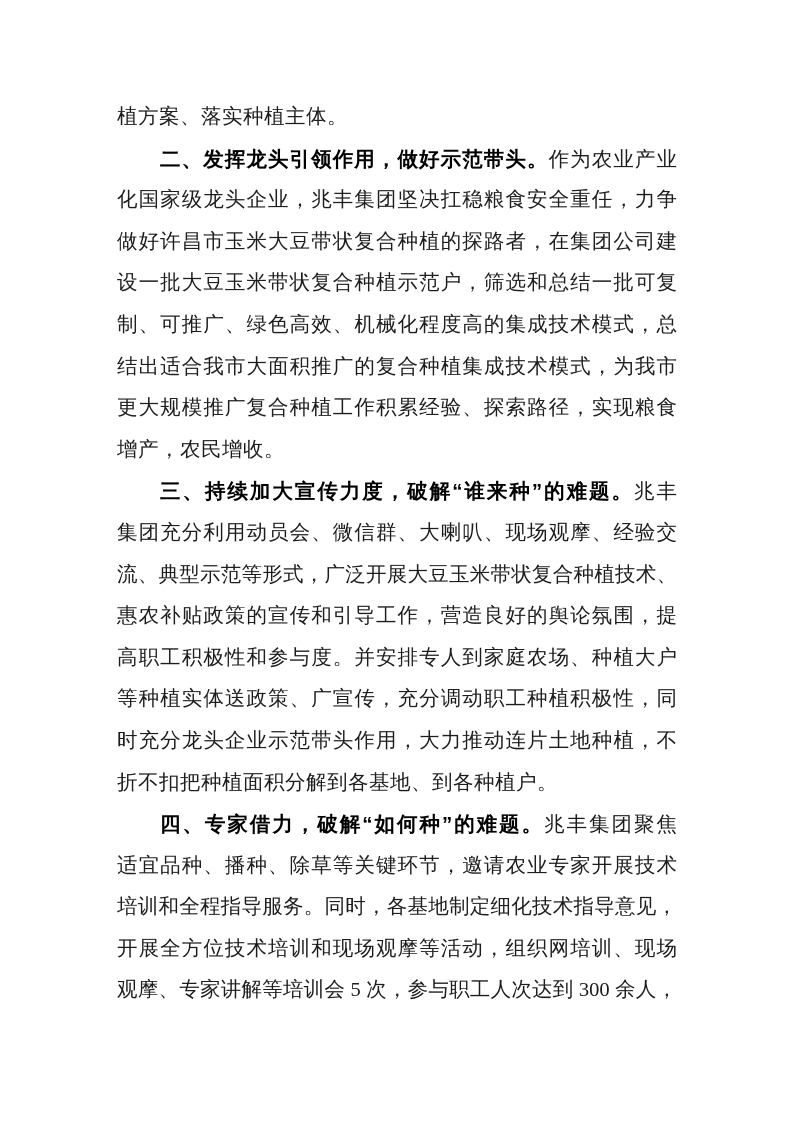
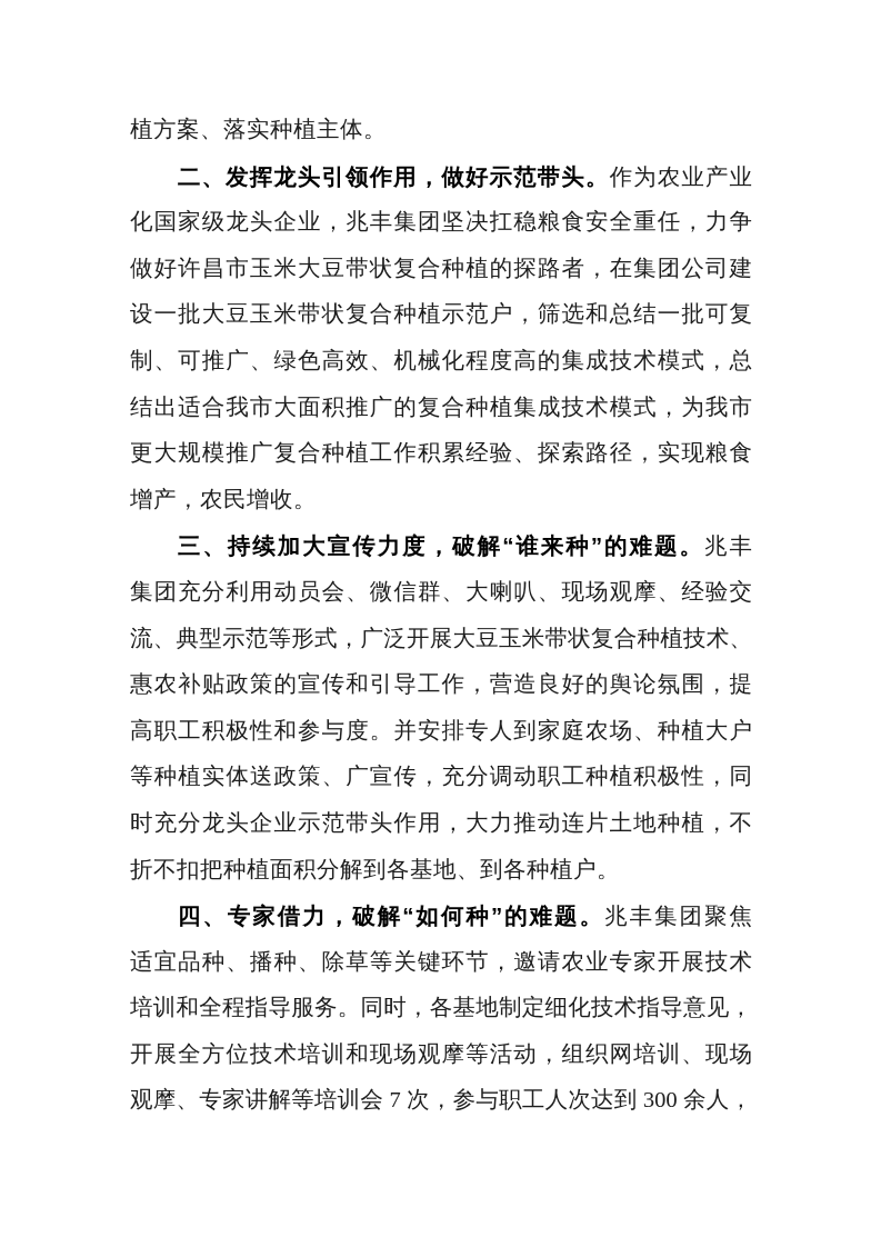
  植方案、落实种植主体。
  二、发挥龙头引领作用，做好示范带头。作为农业产业
  化国家级龙头企业，兆丰集团坚决扛稳粮食安全重任，力争
  做好许昌市玉米大豆带状复合种植的探路者，在集团公司建
  设一批大豆玉米带状复合种植示范户，筛选和总结一批可复
  制、可推广、绿色高效、机械化程度高的集成技术模式，总
  结出适合我市大面积推广的复合种植集成技术模式，为我市
  更大规模推广复合种植工作积累经验、探索路径，实现粮食
  增产，农民增收。
  三、持续加大宣传力度，破解“谁来种”的难题。兆丰
  集团充分利用动员会、微信群、大喇叭、现场观摩、经验交
  流、典型示范等形式，广泛开展大豆玉米带状复合种植技术、
  惠农补贴政策的宣传和引导工作，营造良好的舆论氛围，提
  高职工积极性和参与度。并安排专人到家庭农场、种植大户
  等种植实体送政策、广宣传，充分调动职工种植积极性，同
  时充分龙头企业示范带头作用，大力推动连片土地种植，不
  折不扣把种植面积分解到各基地、到各种植户。
  四、专家借力，破解“如何种”的难题。兆丰集团聚焦
  适宜品种、播种、除草等关键环节，邀请农业专家开展技术
  培训和全程指导服务。同时，各基地制定细化技术指导意见，
  开展全方位技术培训和现场观摩等活动，组织网培训、现场
- 观摩、专家讲解等培训会 5 次，参与职工人次达到 300 余人，
+ 观摩、专家讲解等培训会 7 次，参与职工人次达到 300 余人，
